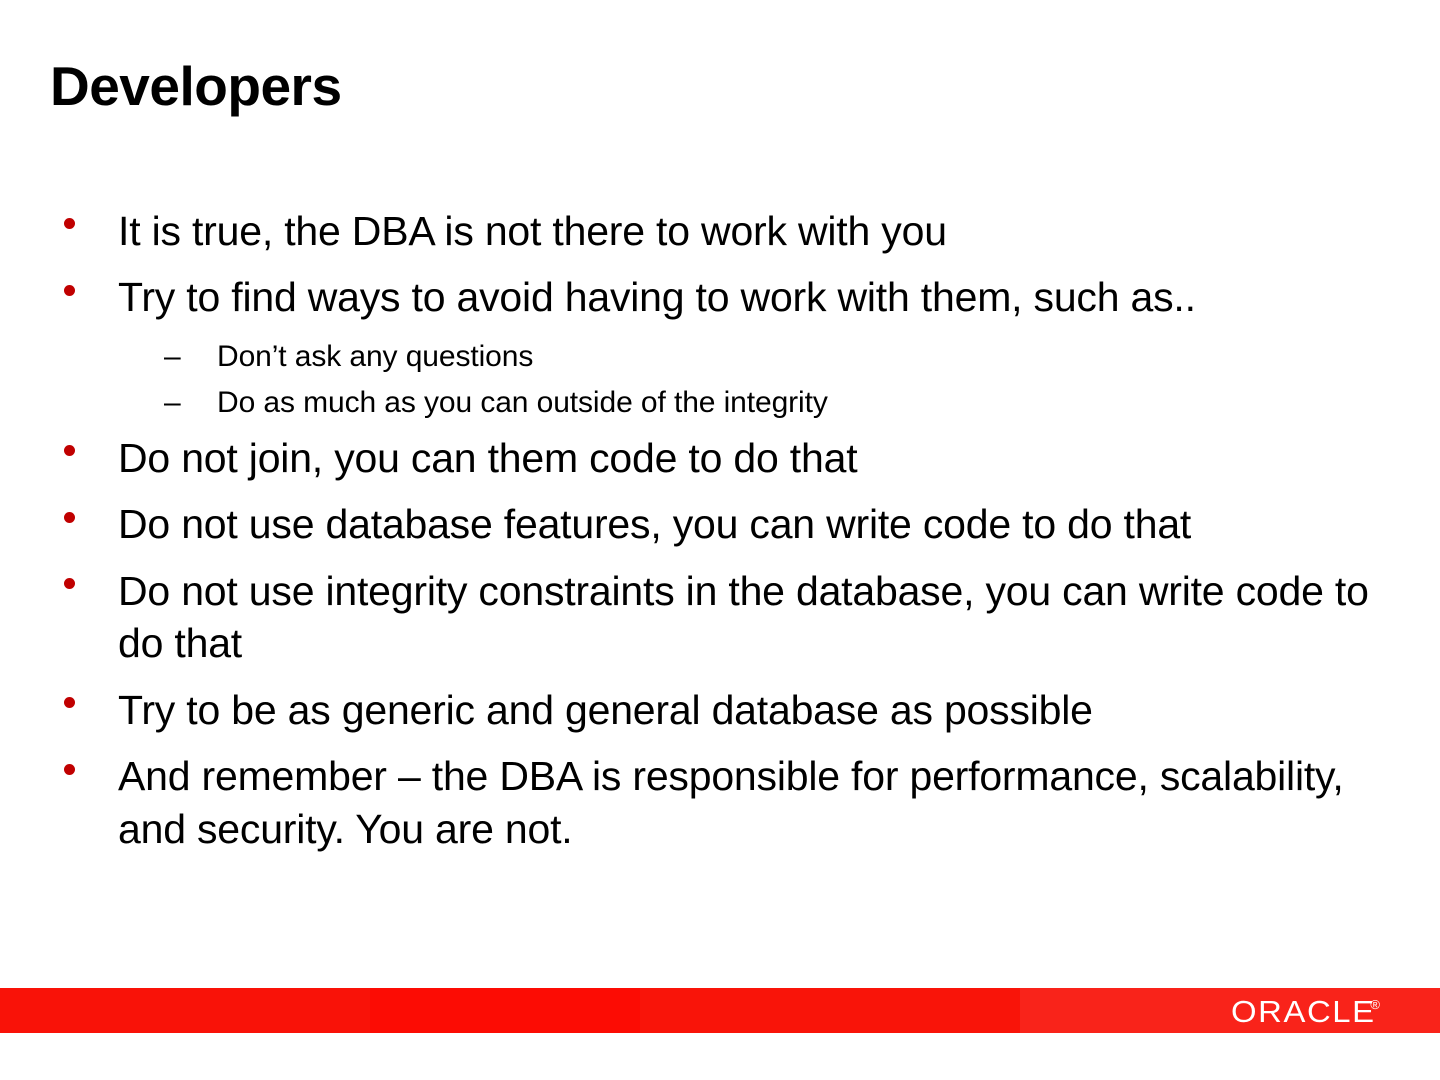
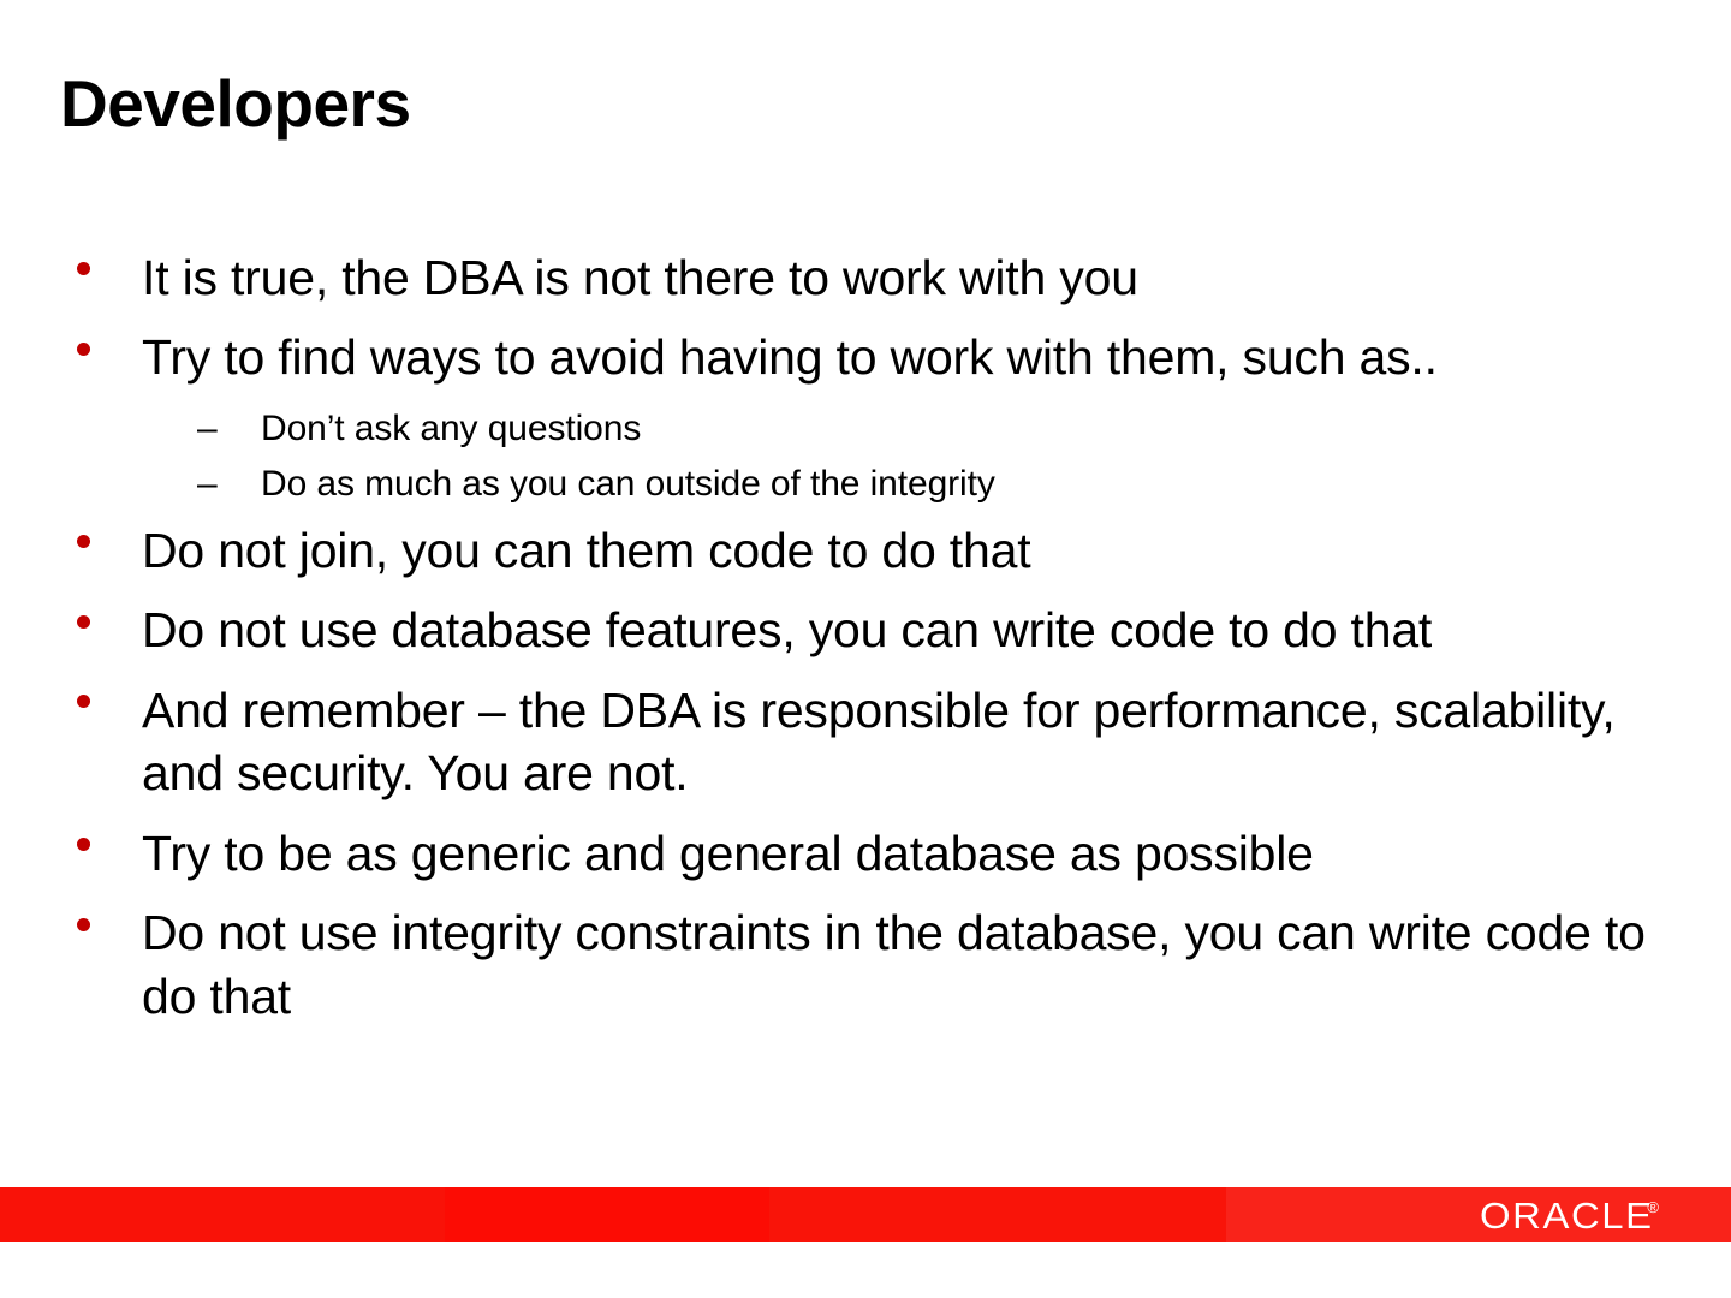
  Developers
  It is true, the DBA is not there to work with you
  Try to find ways to avoid having to work with them, such as..
  –
  Don’t ask any questions
  –
  Do as much as you can outside of the integrity
  Do not join, you can them code to do that
  Do not use database features, you can write code to do that
- Do not use integrity constraints in the database, you can write code to do that
+ And remember – the DBA is responsible for performance, scalability, and security. You are not.
  Try to be as generic and general database as possible
- And remember – the DBA is responsible for performance, scalability, and security. You are not.
+ Do not use integrity constraints in the database, you can write code to do that
  ORACLE
  ®
